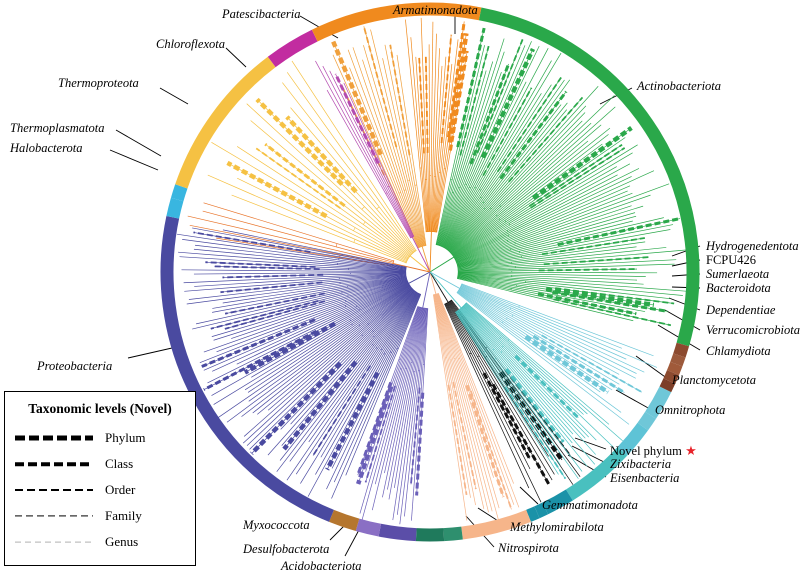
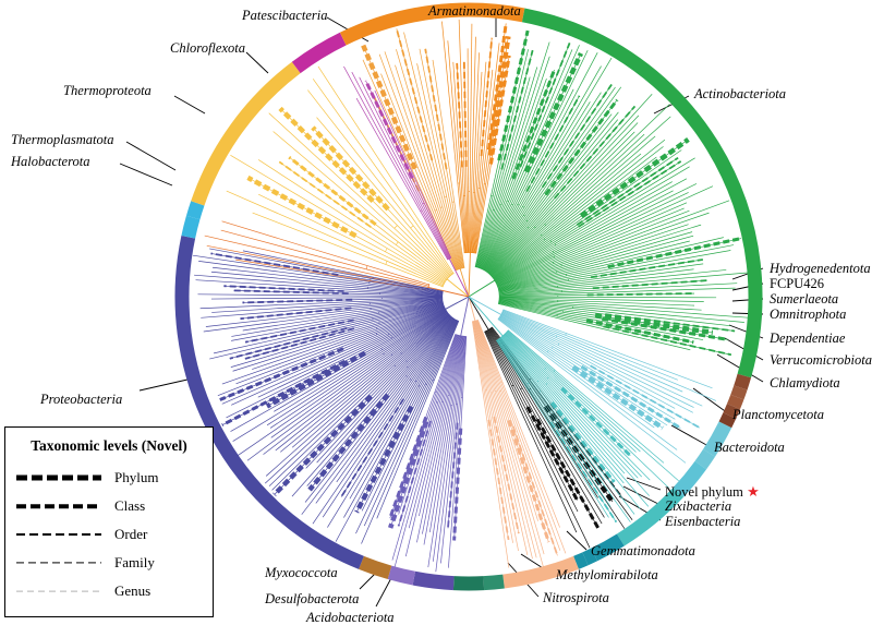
  Patescibacteria
  Armatimonadota
  Chloroflexota
  Thermoproteota
  Thermoplasmatota
  Halobacterota
  Actinobacteriota
  Hydrogenedentota
  FCPU426
  Sumerlaeota
- Bacteroidota
+ Omnitrophota
  Dependentiae
  Verrucomicrobiota
  Chlamydiota
  Planctomycetota
- Omnitrophota
+ Bacteroidota
  Novel phylum ★
  Zixibacteria
  Eisenbacteria
  Gemmatimonadota
  Methylomirabilota
  Nitrospirota
  Acidobacteriota
  Desulfobacterota
  Myxococcota
  Proteobacteria
  Taxonomic levels (Novel)
  Phylum
  Class
  Order
  Family
  Genus
